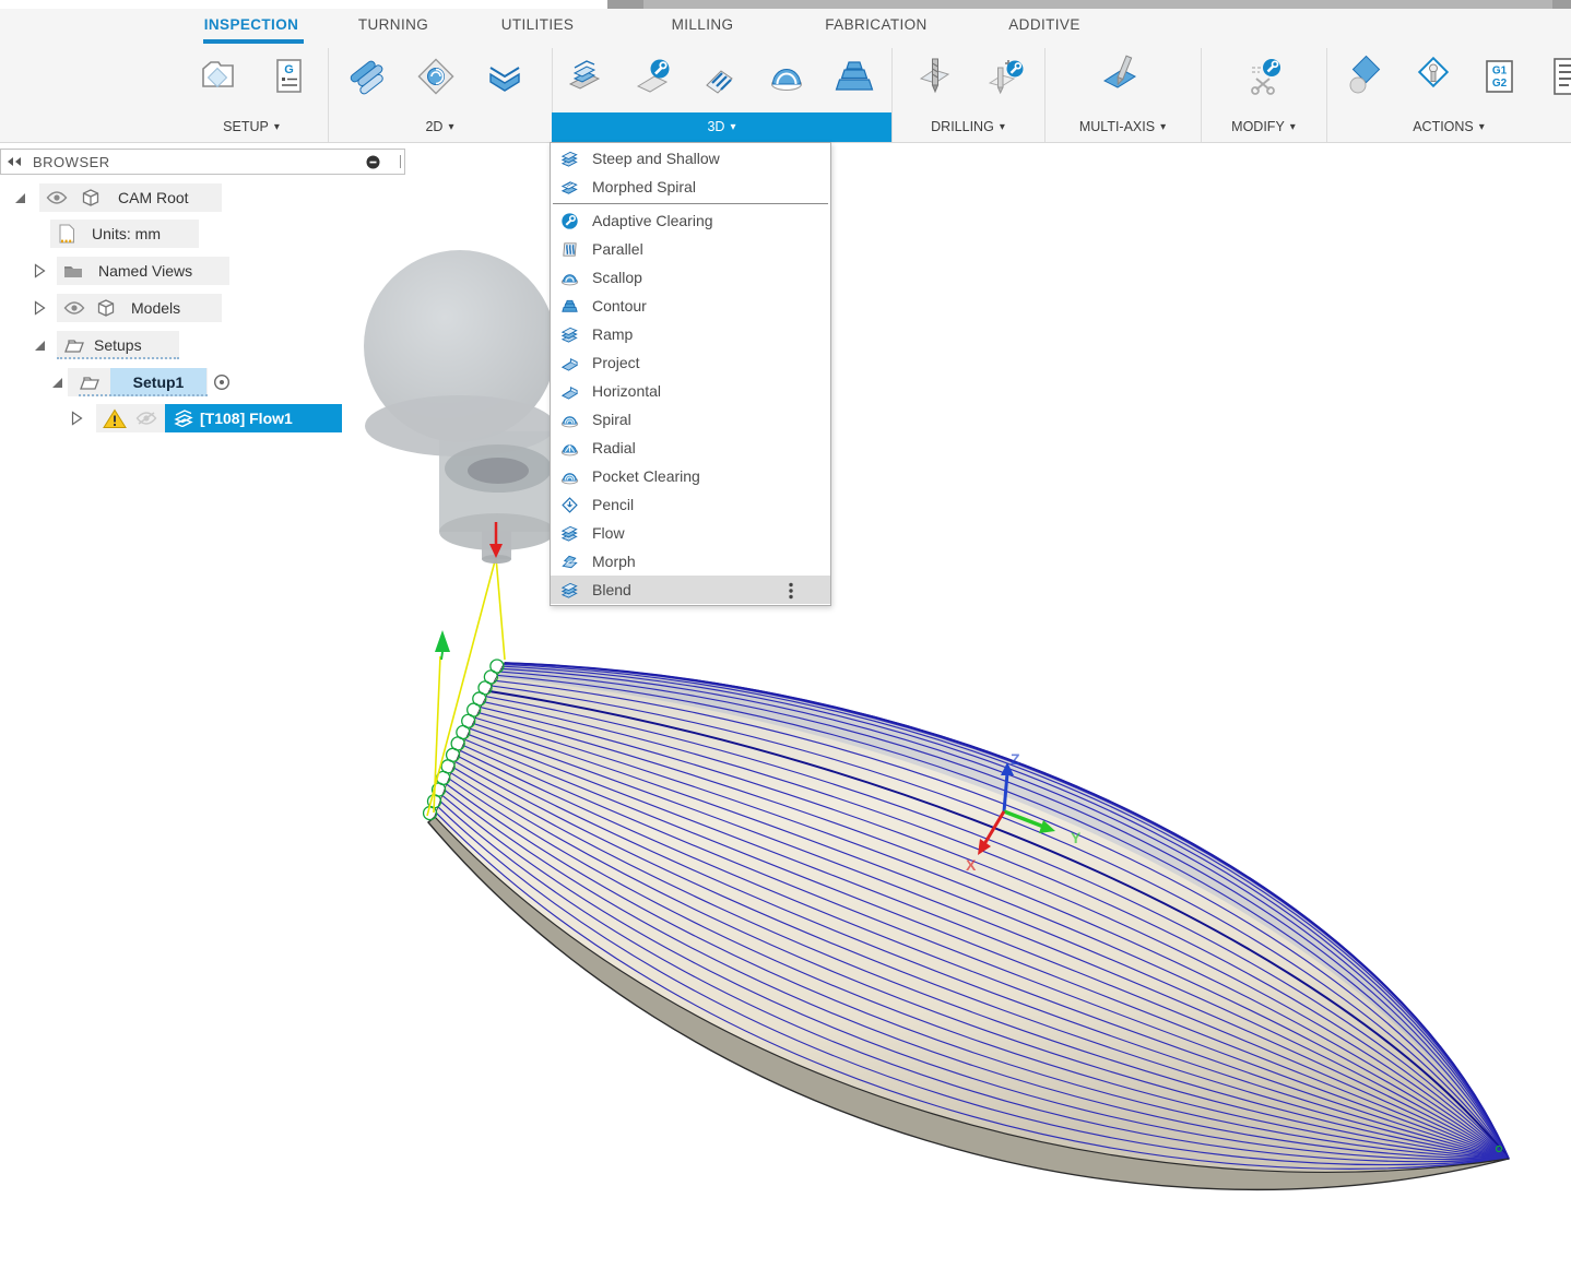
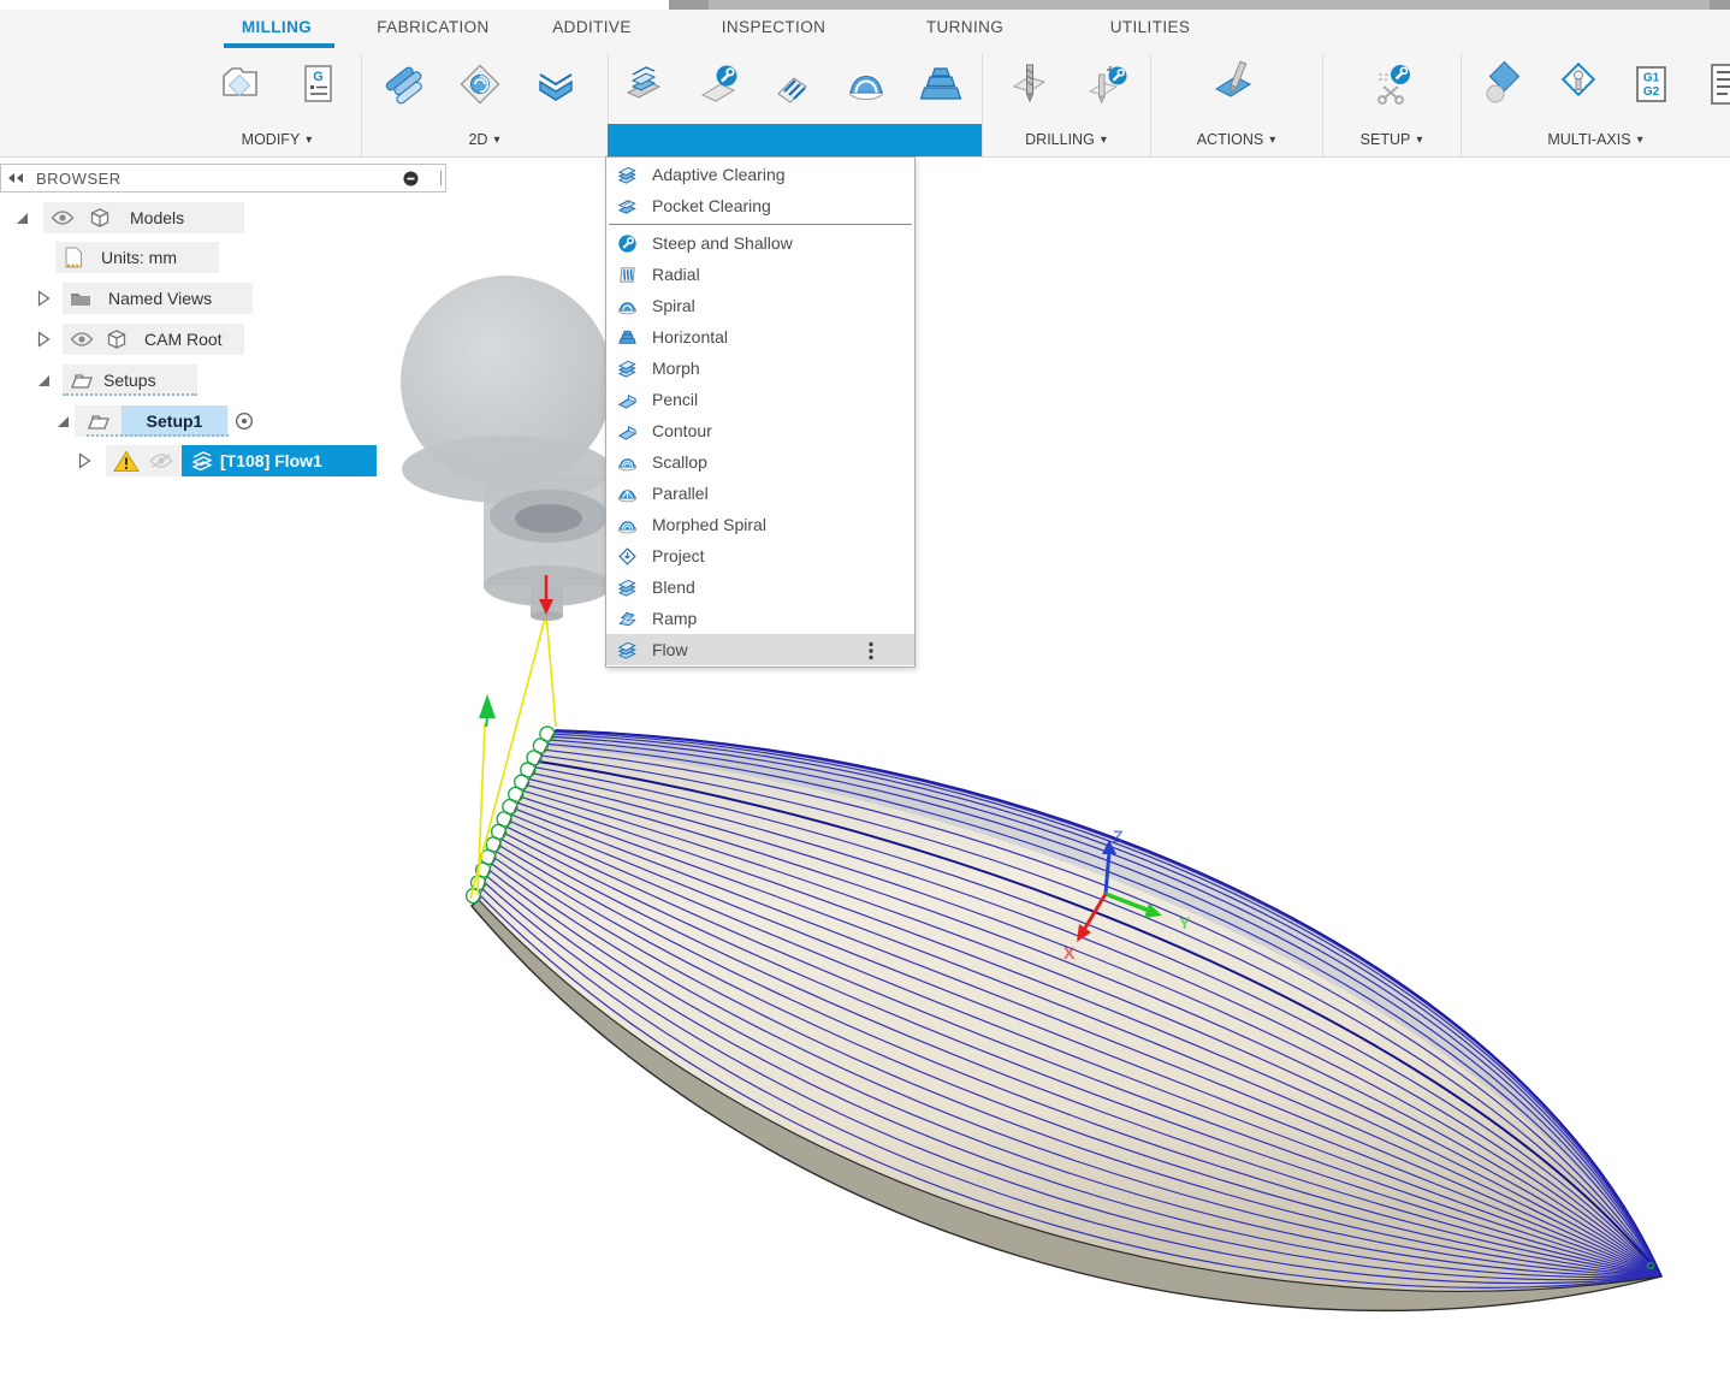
  Z
  Y
  X
- INSPECTION
+ MILLING
- TURNING
+ FABRICATION
- UTILITIES
+ ADDITIVE
- MILLING
+ INSPECTION
- FABRICATION
+ TURNING
- ADDITIVE
+ UTILITIES
  G
  G1
  G2
- SETUP
+ MODIFY
  2D
- 3D
  DRILLING
- MULTI-AXIS
+ ACTIONS
- MODIFY
+ SETUP
- ACTIONS
+ MULTI-AXIS
  BROWSER
- CAM Root
+ Models
  Units: mm
  Named Views
- Models
+ CAM Root
  Setups
  Setup1
  [T108] Flow1
- Steep and Shallow
+ Adaptive Clearing
- Morphed Spiral
+ Pocket Clearing
- Adaptive Clearing
+ Steep and Shallow
- Parallel
+ Radial
- Scallop
+ Spiral
- Contour
+ Horizontal
- Ramp
+ Morph
- Project
+ Pencil
- Horizontal
+ Contour
- Spiral
+ Scallop
- Radial
+ Parallel
- Pocket Clearing
+ Morphed Spiral
- Pencil
+ Project
- Flow
+ Blend
- Morph
+ Ramp
- Blend
+ Flow
